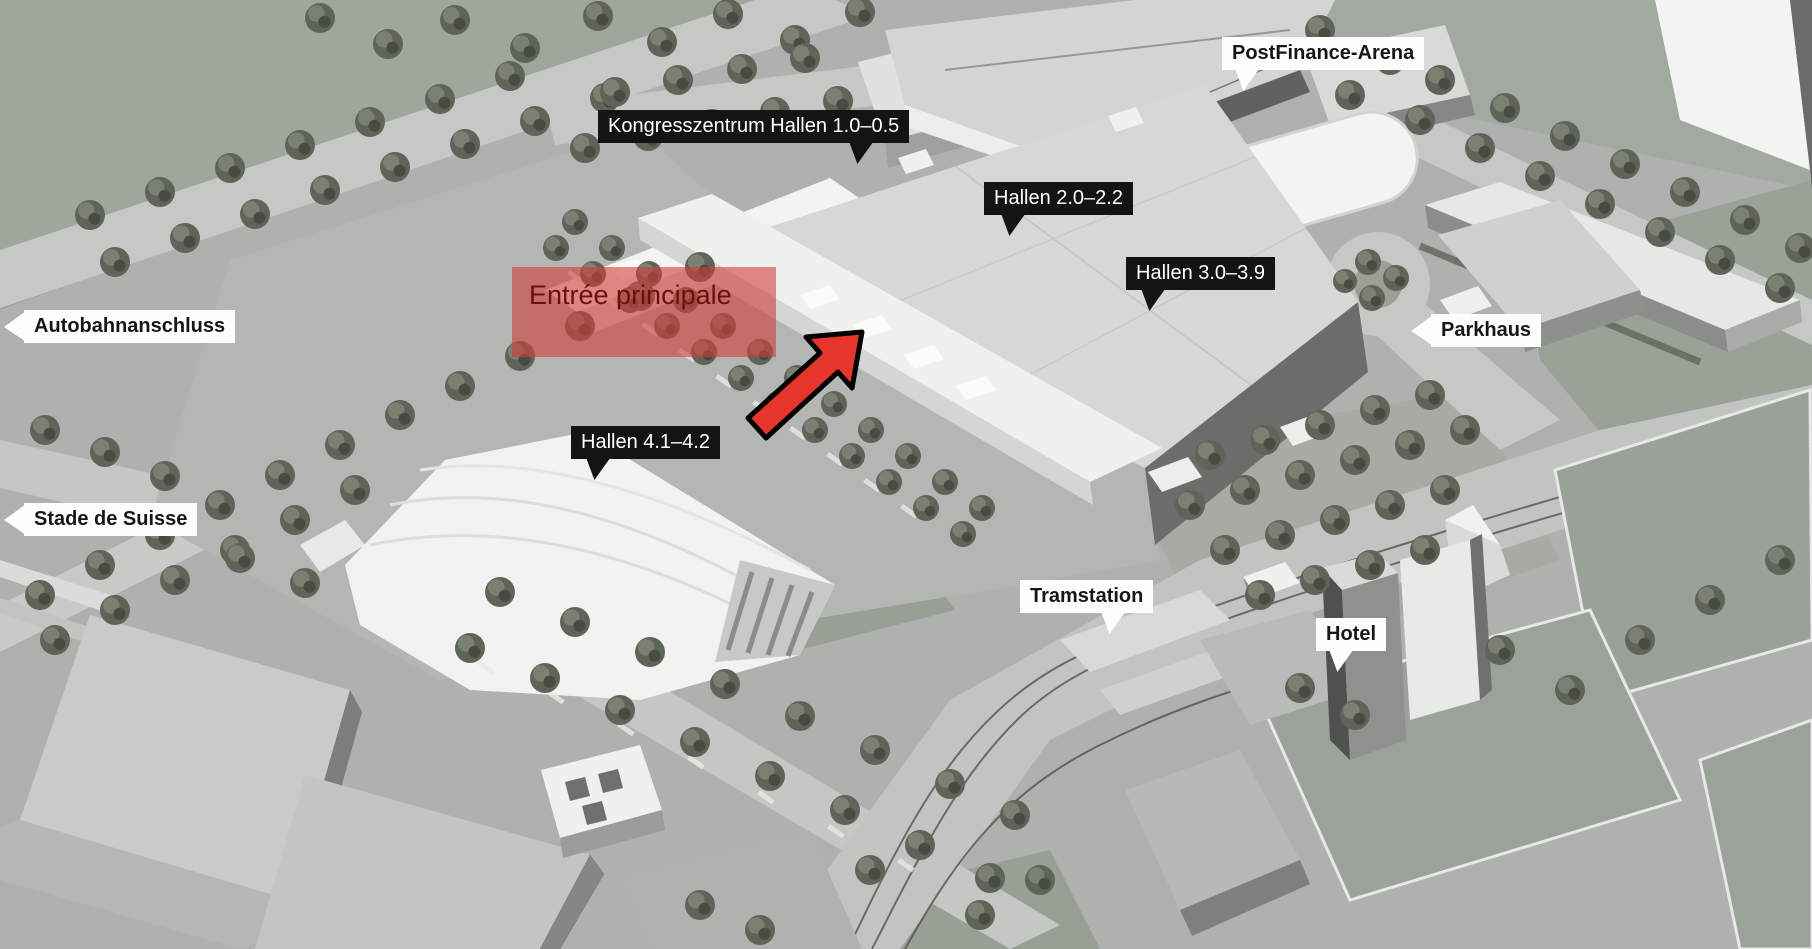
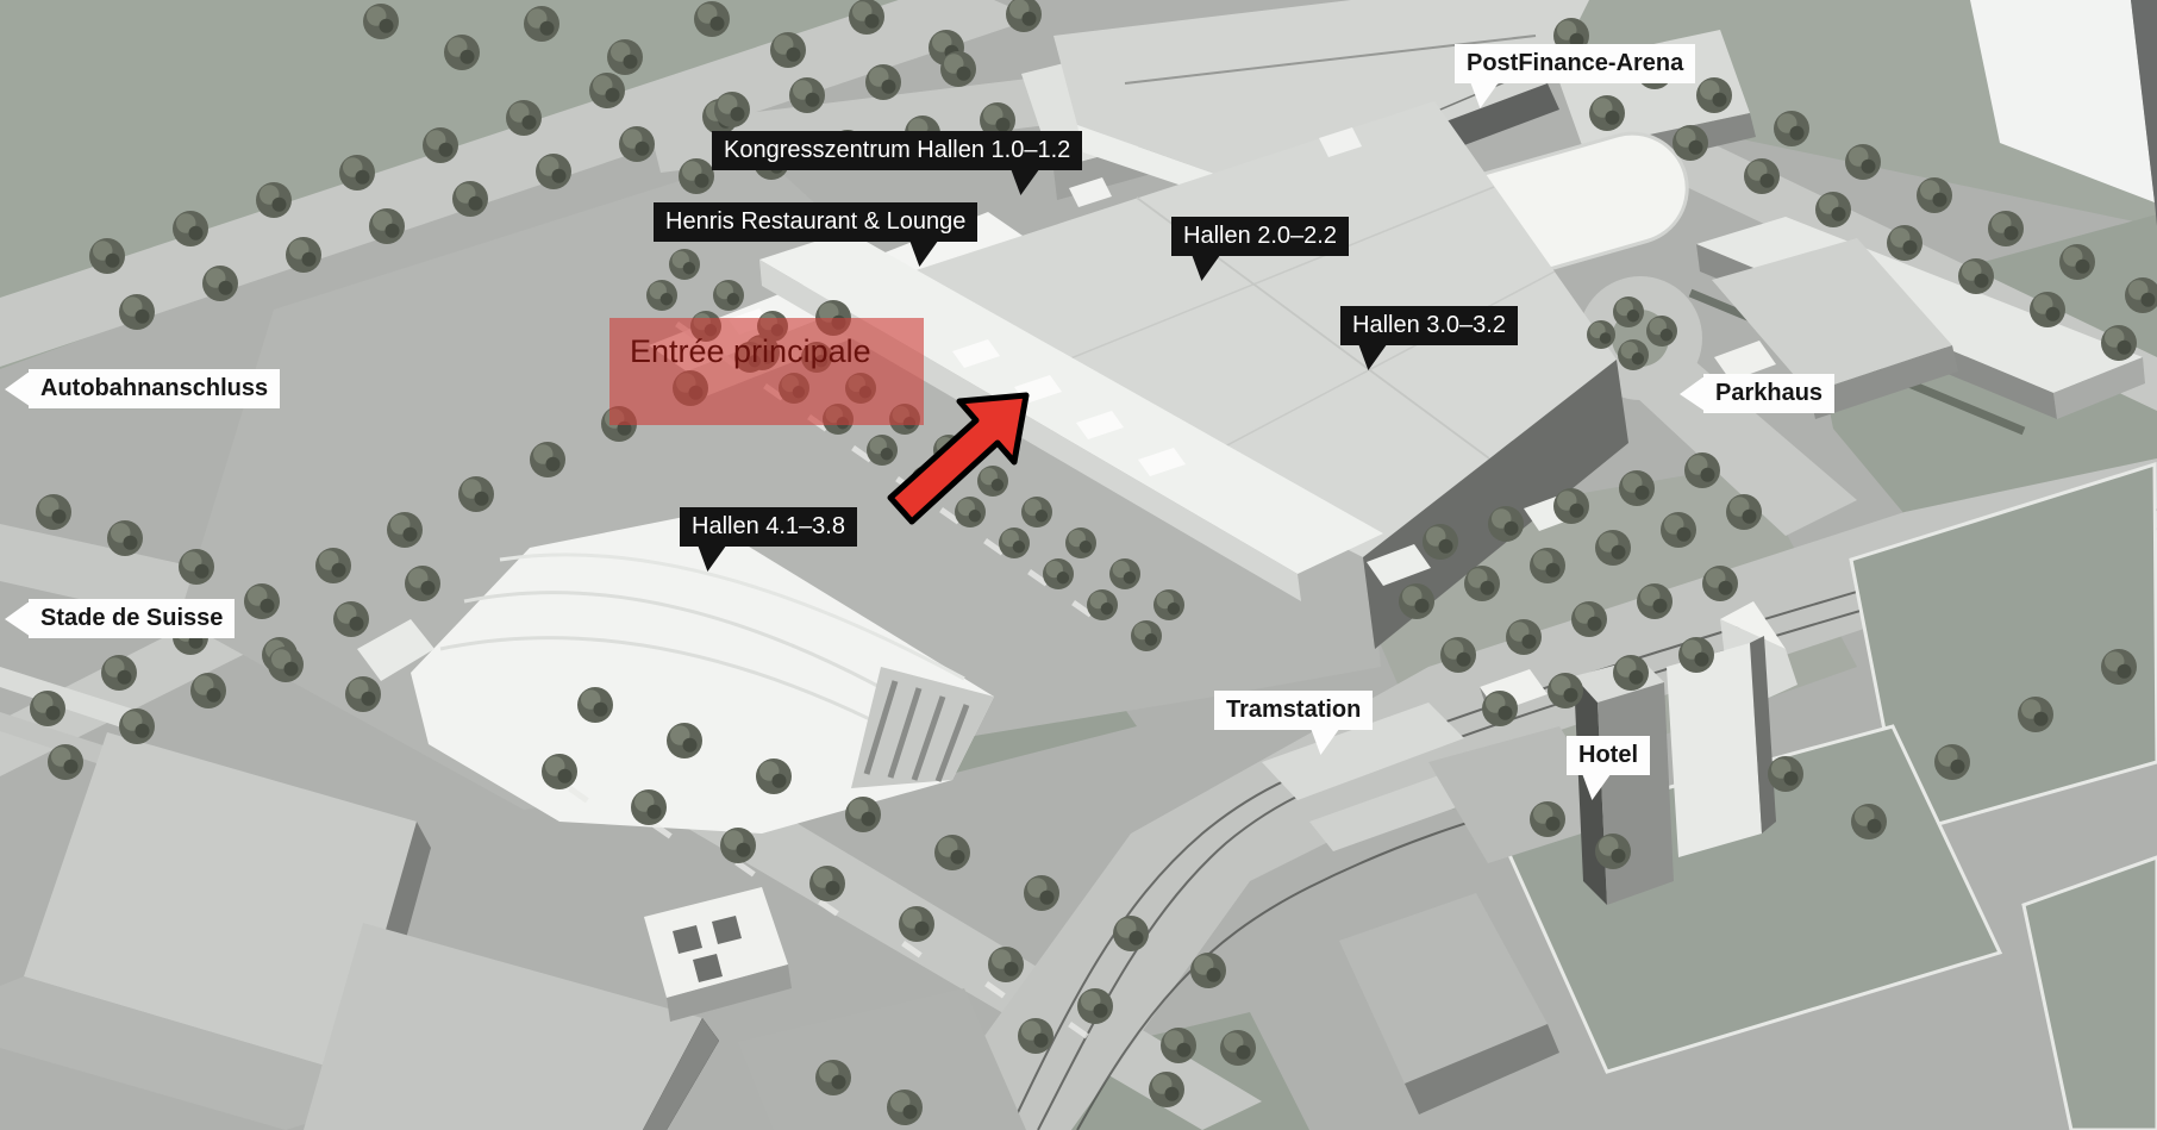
  Entrée principale
- Kongresszentrum Hallen 1.0–0.5
+ Kongresszentrum Hallen 1.0–1.2
+ Henris Restaurant & Lounge
  PostFinance-Arena
  Hallen 2.0–2.2
- Hallen 3.0–3.9
+ Hallen 3.0–3.2
  Parkhaus
  Autobahnanschluss
  Stade de Suisse
- Hallen 4.1–4.2
+ Hallen 4.1–3.8
  Tramstation
  Hotel
